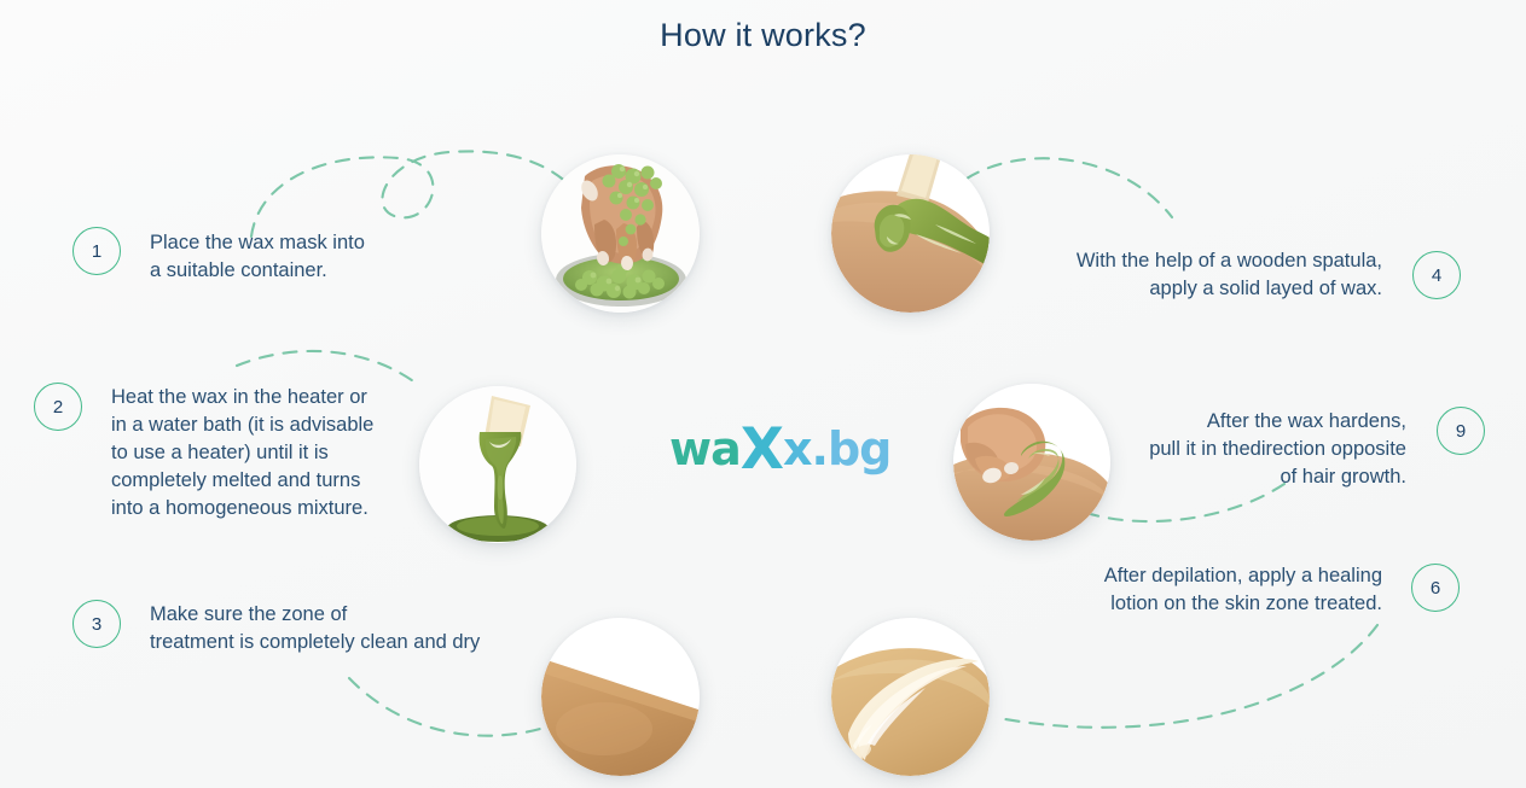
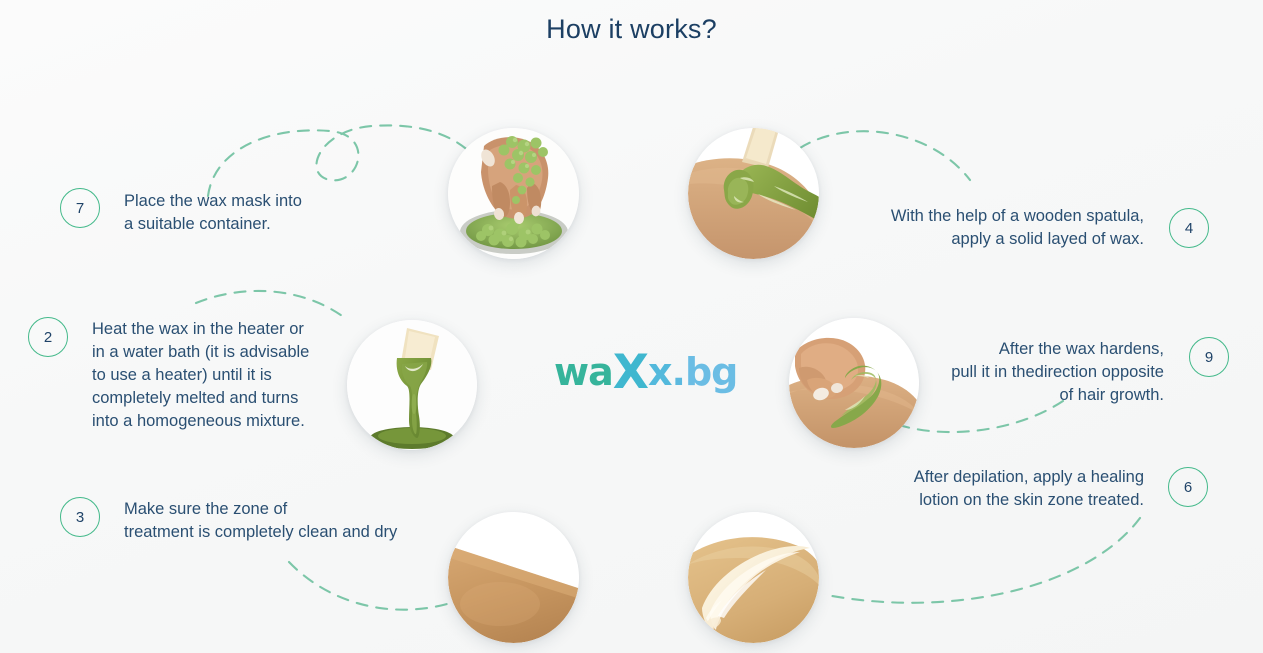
  How it works?
- 1
+ 7
  Place the wax mask into
  a suitable container.
  2
  Heat the wax in the heater or
  in a water bath (it is advisable
  to use a heater) until it is
  completely melted and turns
  into a homogeneous mixture.
  3
  Make sure the zone of
  treatment is completely clean and dry
  waXx.bg
  4
  With the help of a wooden spatula,
  apply a solid layed of wax.
  9
  After the wax hardens,
  pull it in thedirection opposite
  of hair growth.
  6
  After depilation, apply a healing
  lotion on the skin zone treated.
